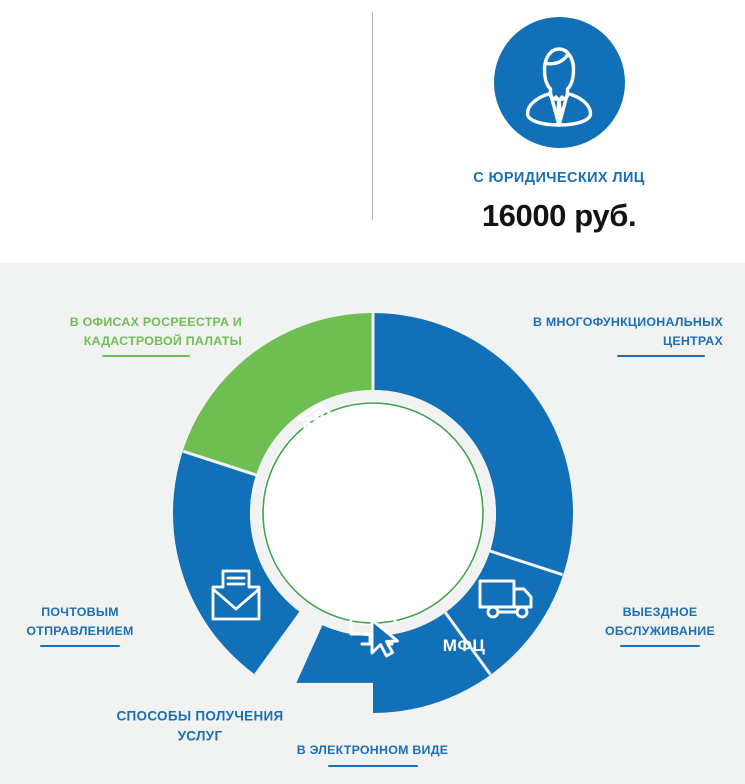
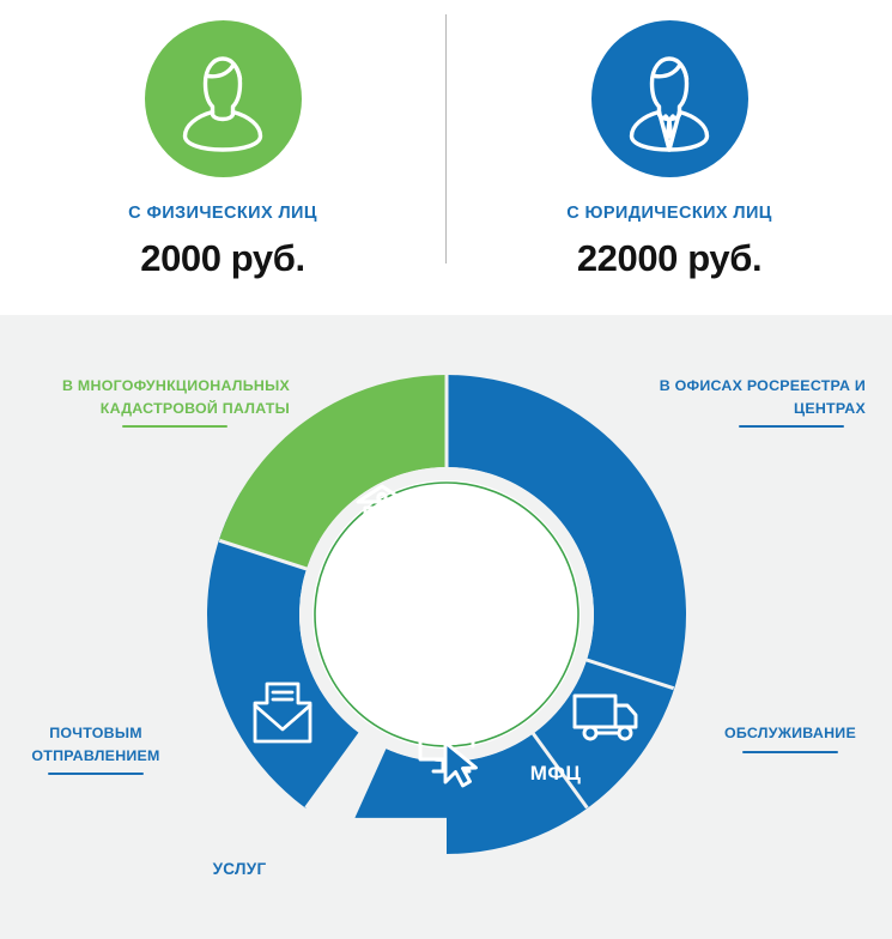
+ С ФИЗИЧЕСКИХ ЛИЦ
+ 2000 руб.
  С ЮРИДИЧЕСКИХ ЛИЦ
- 16000 руб.
+ 22000 руб.
  МФЦ
- СПОСОБЫ ПОЛУЧЕНИЯ
  УСЛУГ
- В ОФИСАХ РОСРЕЕСТРА И
+ В МНОГОФУНКЦИОНАЛЬНЫХ
  КАДАСТРОВОЙ ПАЛАТЫ
- В МНОГОФУНКЦИОНАЛЬНЫХ
+ В ОФИСАХ РОСРЕЕСТРА И
  ЦЕНТРАХ
  ПОЧТОВЫМ
  ОТПРАВЛЕНИЕМ
- ВЫЕЗДНОЕ
  ОБСЛУЖИВАНИЕ
- В ЭЛЕКТРОННОМ ВИДЕ
